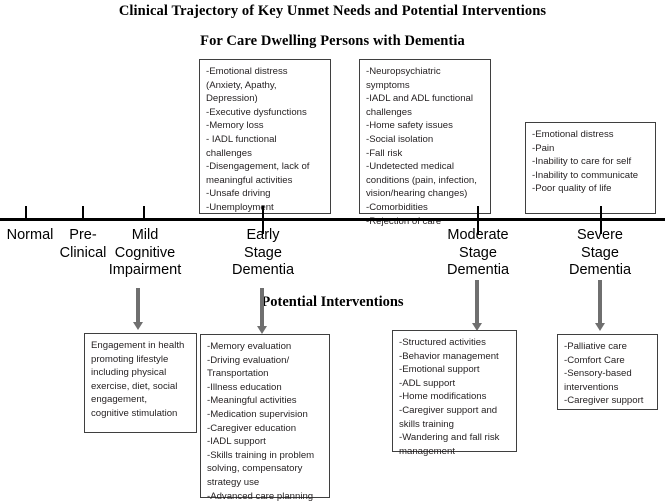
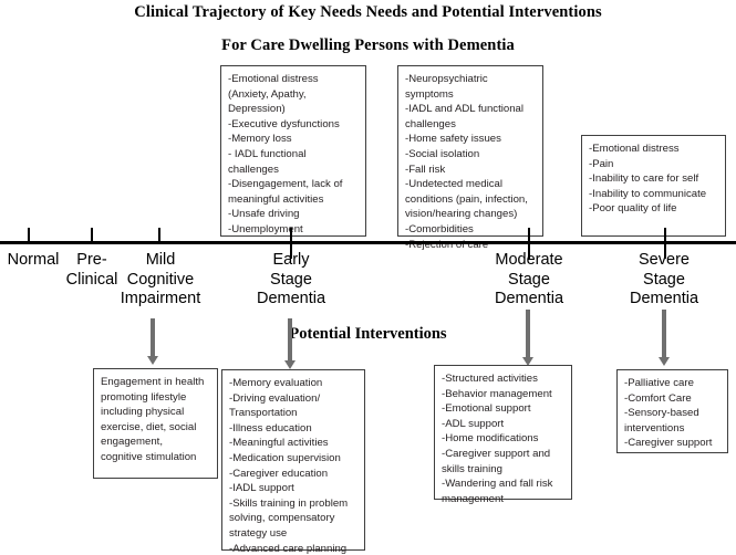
- Clinical Trajectory of Key Unmet Needs and Potential Interventions
+ Clinical Trajectory of Key Needs Needs and Potential Interventions
  For Care Dwelling Persons with Dementia
  -Emotional distress
  (Anxiety, Apathy,
  Depression)
  -Executive dysfunctions
  -Memory loss
  - IADL functional challenges
  -Disengagement, lack of
  meaningful activities
  -Unsafe driving
  -Unemploymnt
  -Neuropsychiatric symptoms
  -IADL and ADL functional
  challenges
  -Home safety issues
  -Social isolation
  -Fall risk
  -Undetected medical
  conditions (pain, infection,
  vision/hearing changes)
  -Comorbidities
  -Rejection of care
  -Emotional distress
  -Pain
  -Inability to care for self
  -Inability to communicate
  -Poor quality of life
  Normal
  Pre-
  Clinical
  Mild
  Cognitive
  Impairment
  Early
  Stage
  Dementia
  Moderate
  Stage
  Dementia
  Severe
  Stage
  Dementia
  Potential Interventions
  Engagement in health
  promoting lifestyle
  including physical
  exercise, diet, social
  engagement,
  cognitive stimulation
  -Memory evaluation
  -Driving evaluation/
  Transportation
  -Illness education
  -Meaningful activities
  -Medication supervision
  -Caregiver education
  -IADL support
  -Skills training in problem
  solving, compensatory
  strategy use
  -Advanced care planning
  -Structured activities
  -Behavior management
  -Emotional support
  -ADL support
  -Home modifications
  -Caregiver support and
  skills training
  -Wandering and fall risk
  management
  -Palliative care
  -Comfort Care
  -Sensory-based
  interventions
  -Caregiver support
